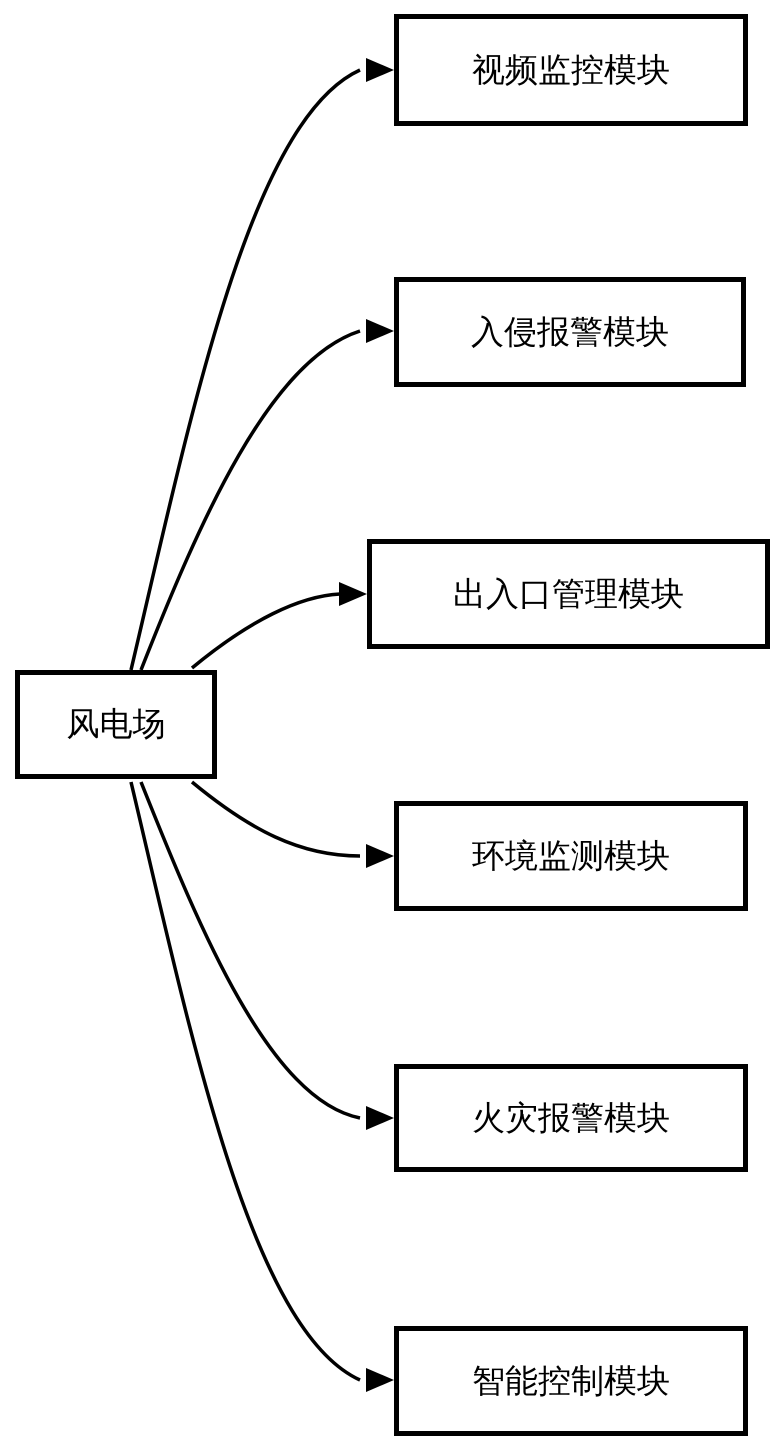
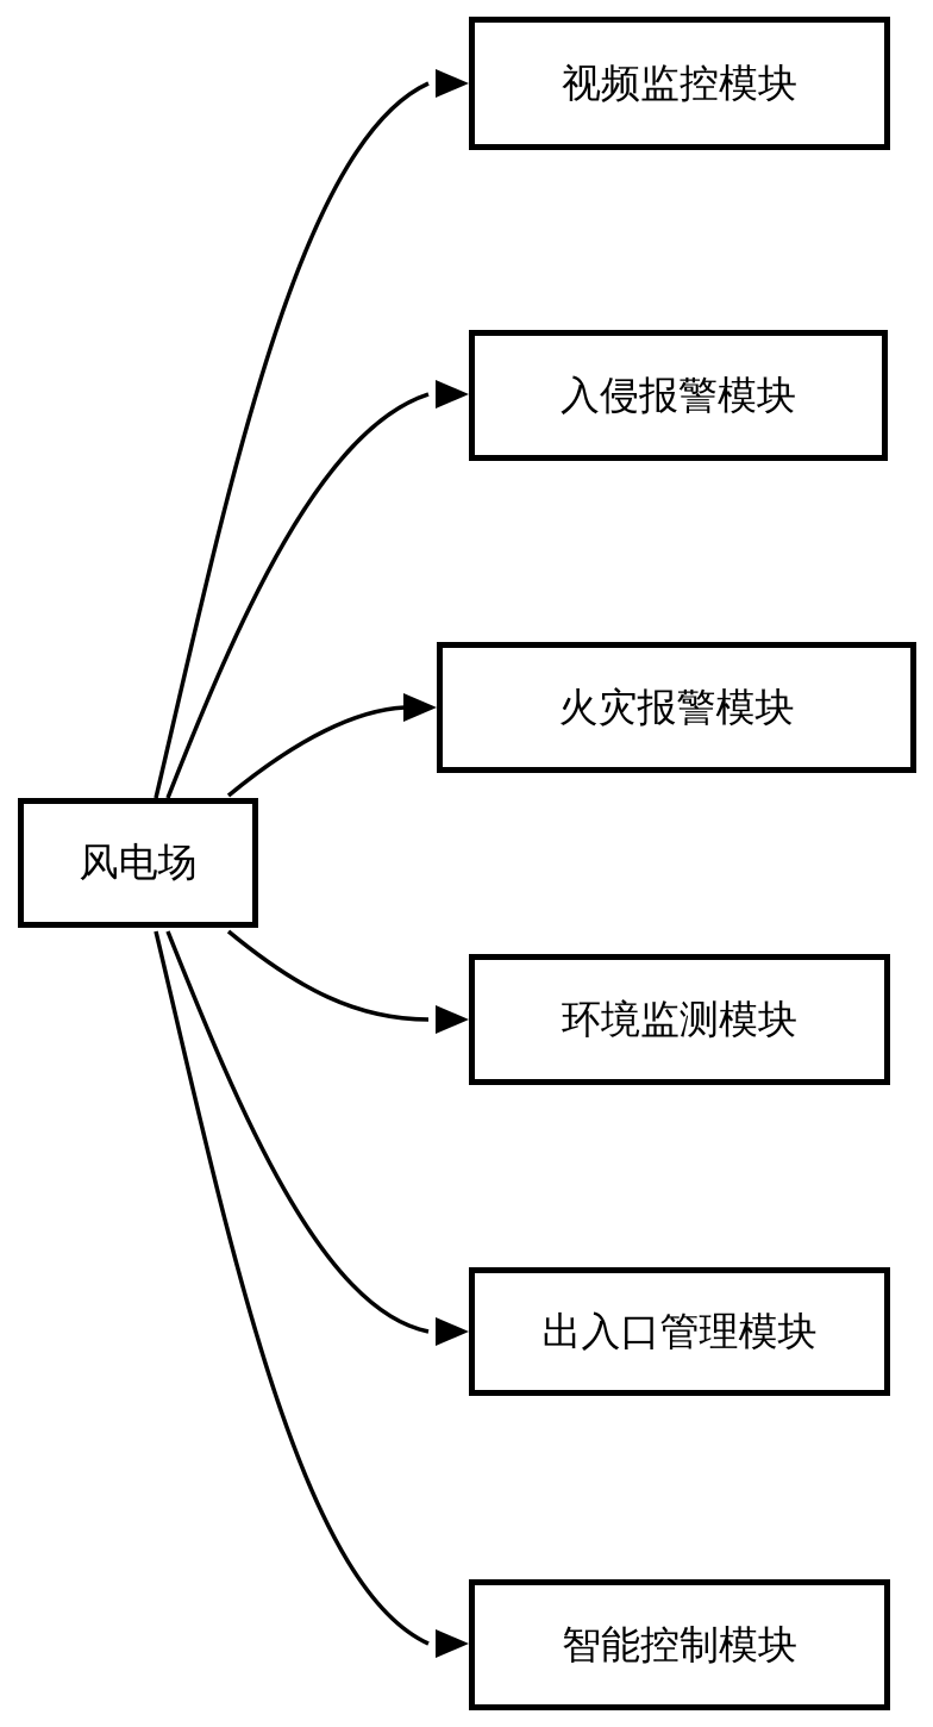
  风电场
  视频监控模块
  入侵报警模块
- 出入口管理模块
+ 火灾报警模块
  环境监测模块
- 火灾报警模块
+ 出入口管理模块
  智能控制模块
